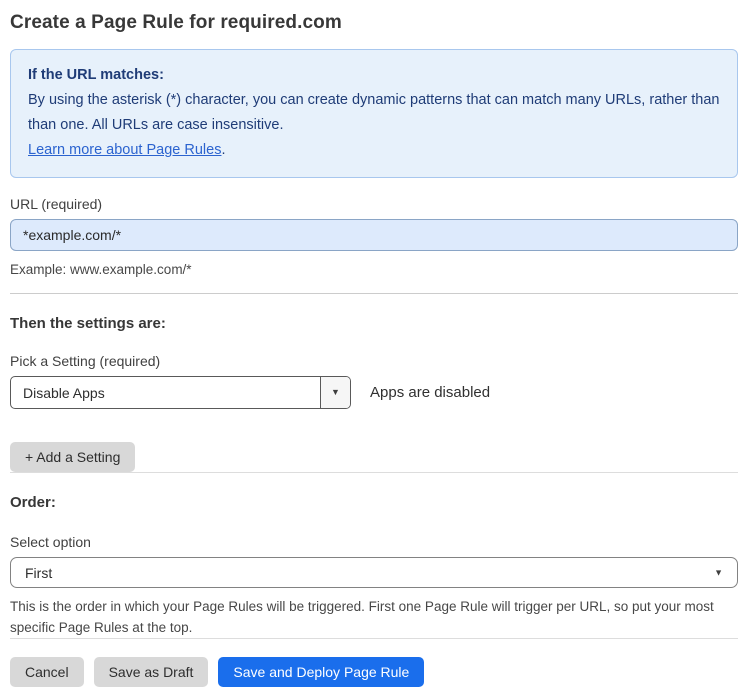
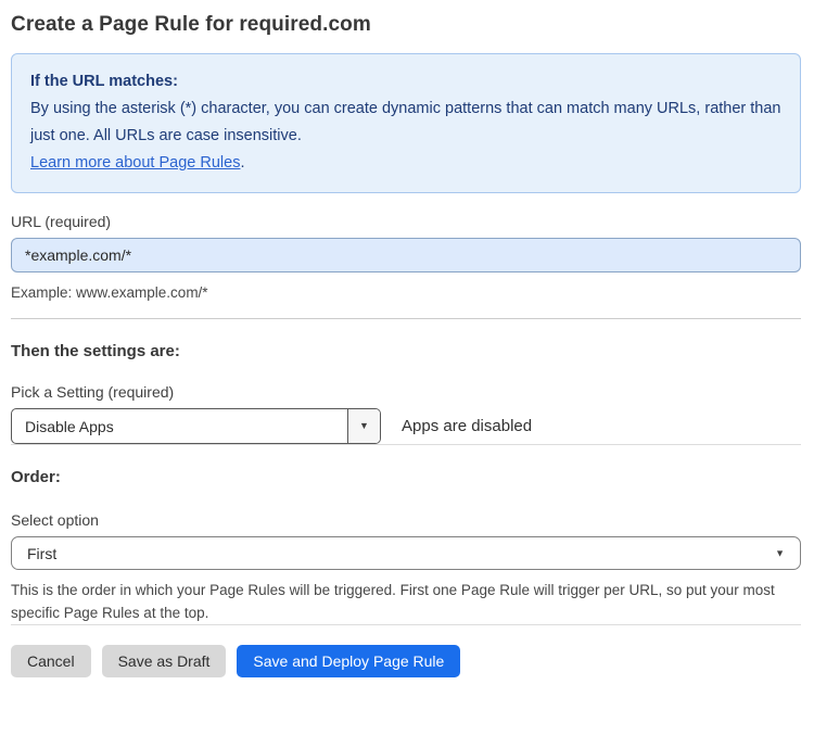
  Create a Page Rule for required.com
  If the URL matches:
- By using the asterisk (*) character, you can create dynamic patterns that can match many URLs, rather than than one. All URLs are case insensitive.
+ By using the asterisk (*) character, you can create dynamic patterns that can match many URLs, rather than just one. All URLs are case insensitive.
  Learn more about Page Rules.
  URL (required)
  *example.com/*
  Example: www.example.com/*
  Then the settings are:
  Pick a Setting (required)
  Disable Apps
  ▼
  Apps are disabled
- + Add a Setting
  Order:
  Select option
  First
  ▼
  This is the order in which your Page Rules will be triggered. First one Page Rule will trigger per URL, so put your most specific Page Rules at the top.
  Cancel
  Save as Draft
  Save and Deploy Page Rule
